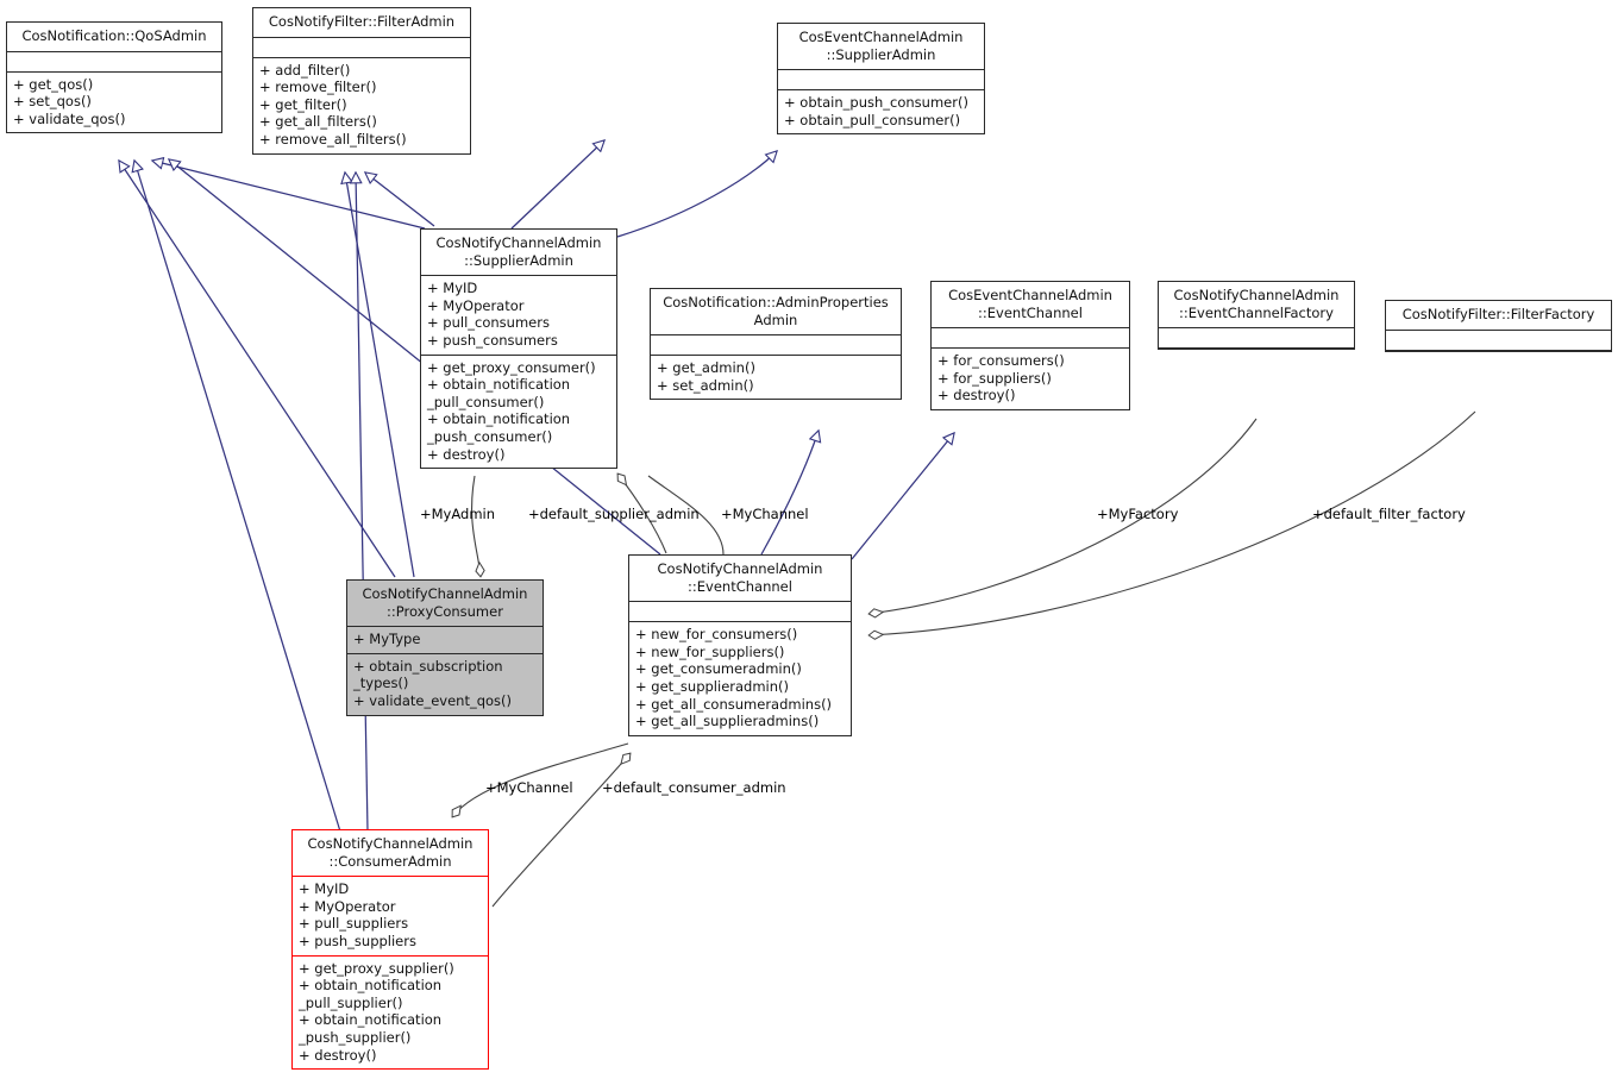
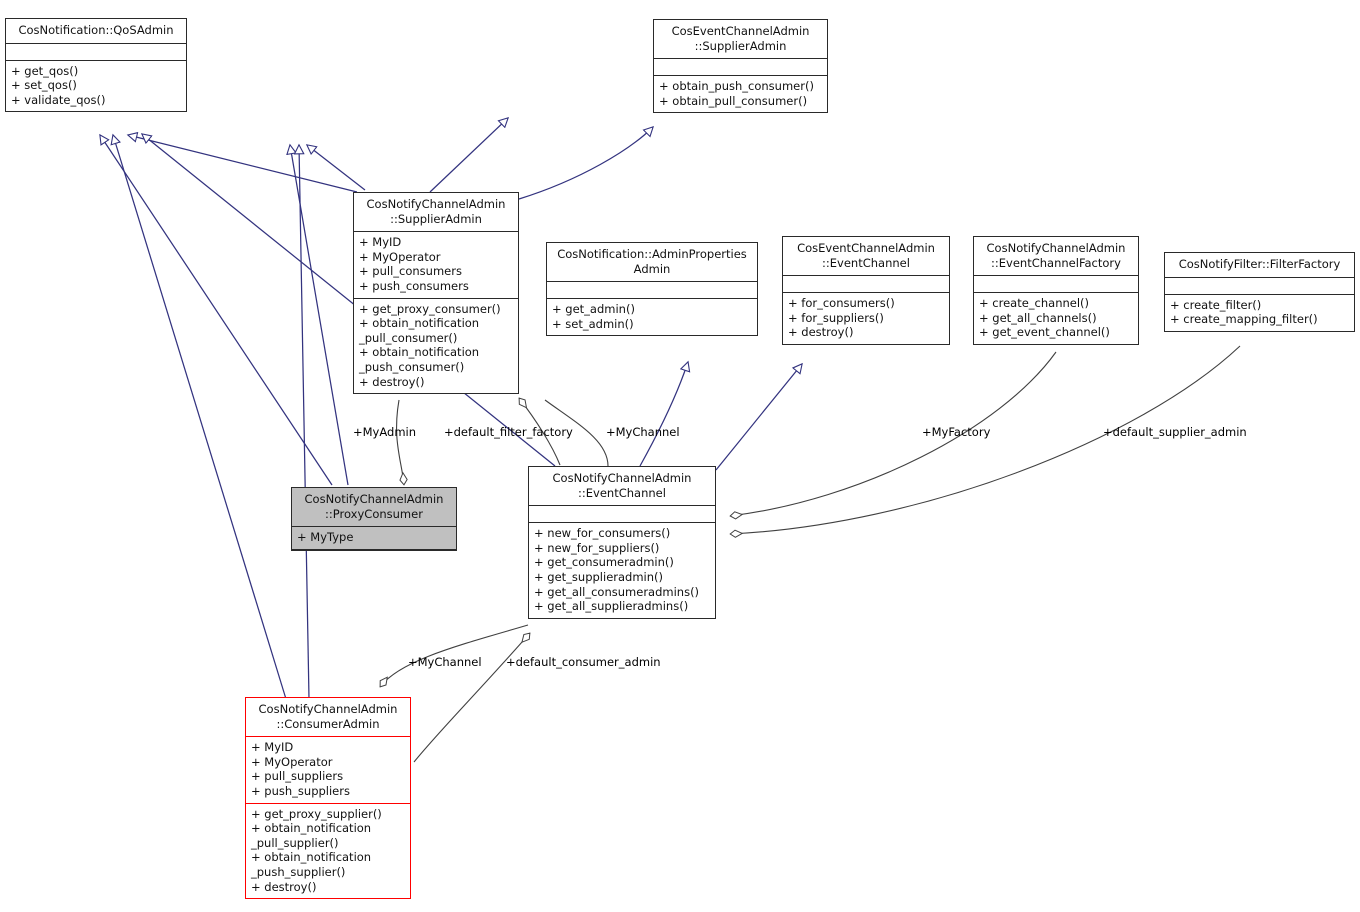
  +MyAdmin
- +default_supplier_admin
+ +default_filter_factory
  +MyChannel
  +MyFactory
- +default_filter_factory
+ +default_supplier_admin
  +MyChannel
  +default_consumer_admin
  CosNotification::QoSAdmin
  + get_qos()
  + set_qos()
  + validate_qos()
- CosNotifyFilter::FilterAdmin
- + add_filter()
- + remove_filter()
- + get_filter()
- + get_all_filters()
- + remove_all_filters()
  CosEventChannelAdmin
  ::SupplierAdmin
  + obtain_push_consumer()
  + obtain_pull_consumer()
  CosNotifyChannelAdmin
  ::SupplierAdmin
  + MyID
  + MyOperator
  + pull_consumers
  + push_consumers
  + get_proxy_consumer()
  + obtain_notification
  _pull_consumer()
  + obtain_notification
  _push_consumer()
  + destroy()
  CosNotification::AdminProperties
  Admin
  + get_admin()
  + set_admin()
  CosEventChannelAdmin
  ::EventChannel
  + for_consumers()
  + for_suppliers()
  + destroy()
  CosNotifyChannelAdmin
  ::EventChannelFactory
+ + create_channel()
+ + get_all_channels()
+ + get_event_channel()
  CosNotifyFilter::FilterFactory
+ + create_filter()
+ + create_mapping_filter()
  CosNotifyChannelAdmin
  ::ProxyConsumer
  + MyType
- + obtain_subscription
- _types()
- + validate_event_qos()
  CosNotifyChannelAdmin
  ::EventChannel
  + new_for_consumers()
  + new_for_suppliers()
  + get_consumeradmin()
  + get_supplieradmin()
  + get_all_consumeradmins()
  + get_all_supplieradmins()
  CosNotifyChannelAdmin
  ::ConsumerAdmin
  + MyID
  + MyOperator
  + pull_suppliers
  + push_suppliers
  + get_proxy_supplier()
  + obtain_notification
  _pull_supplier()
  + obtain_notification
  _push_supplier()
  + destroy()
